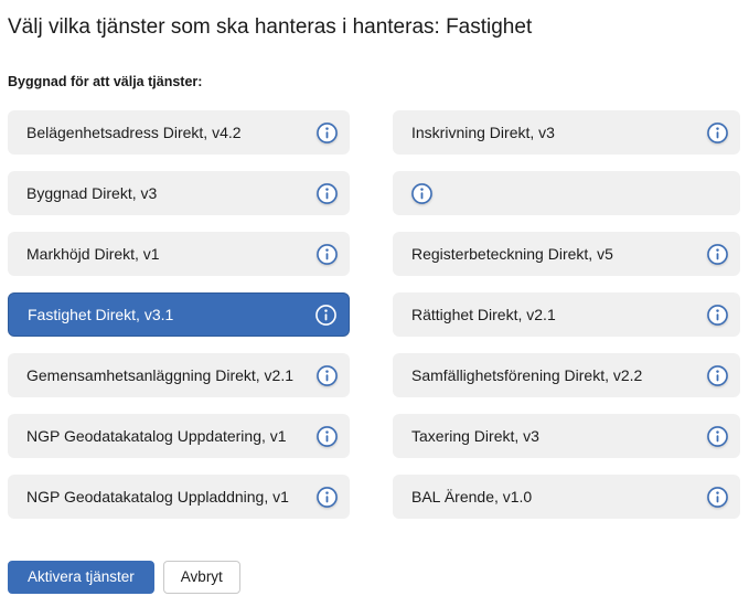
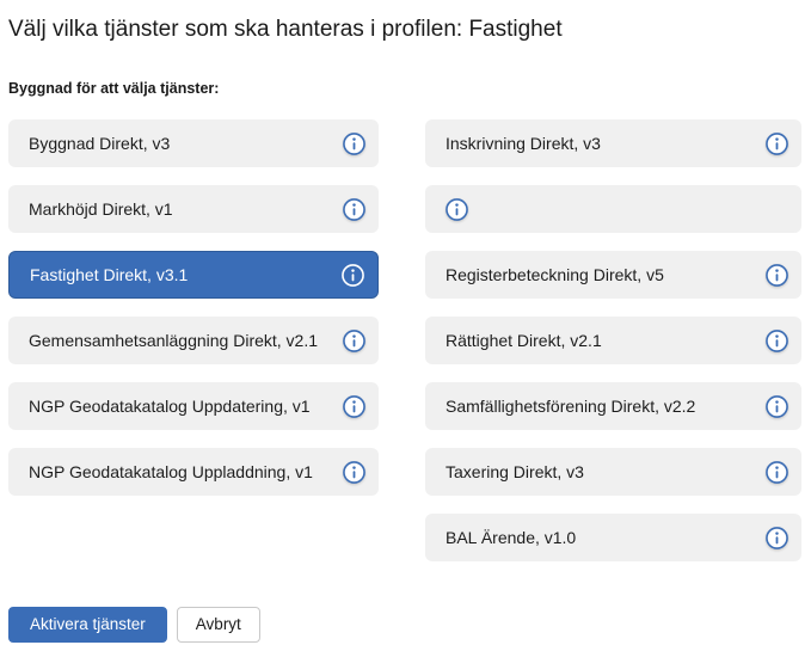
- Välj vilka tjänster som ska hanteras i hanteras: Fastighet
+ Välj vilka tjänster som ska hanteras i profilen: Fastighet
  Byggnad för att välja tjänster:
- Belägenhetsadress Direkt, v4.2
  Byggnad Direkt, v3
  Markhöjd Direkt, v1
  Fastighet Direkt, v3.1
  Gemensamhetsanläggning Direkt, v2.1
  NGP Geodatakatalog Uppdatering, v1
  NGP Geodatakatalog Uppladdning, v1
  Inskrivning Direkt, v3
  Registerbeteckning Direkt, v5
  Rättighet Direkt, v2.1
  Samfällighetsförening Direkt, v2.2
  Taxering Direkt, v3
  BAL Ärende, v1.0
  Aktivera tjänster
  Avbryt
